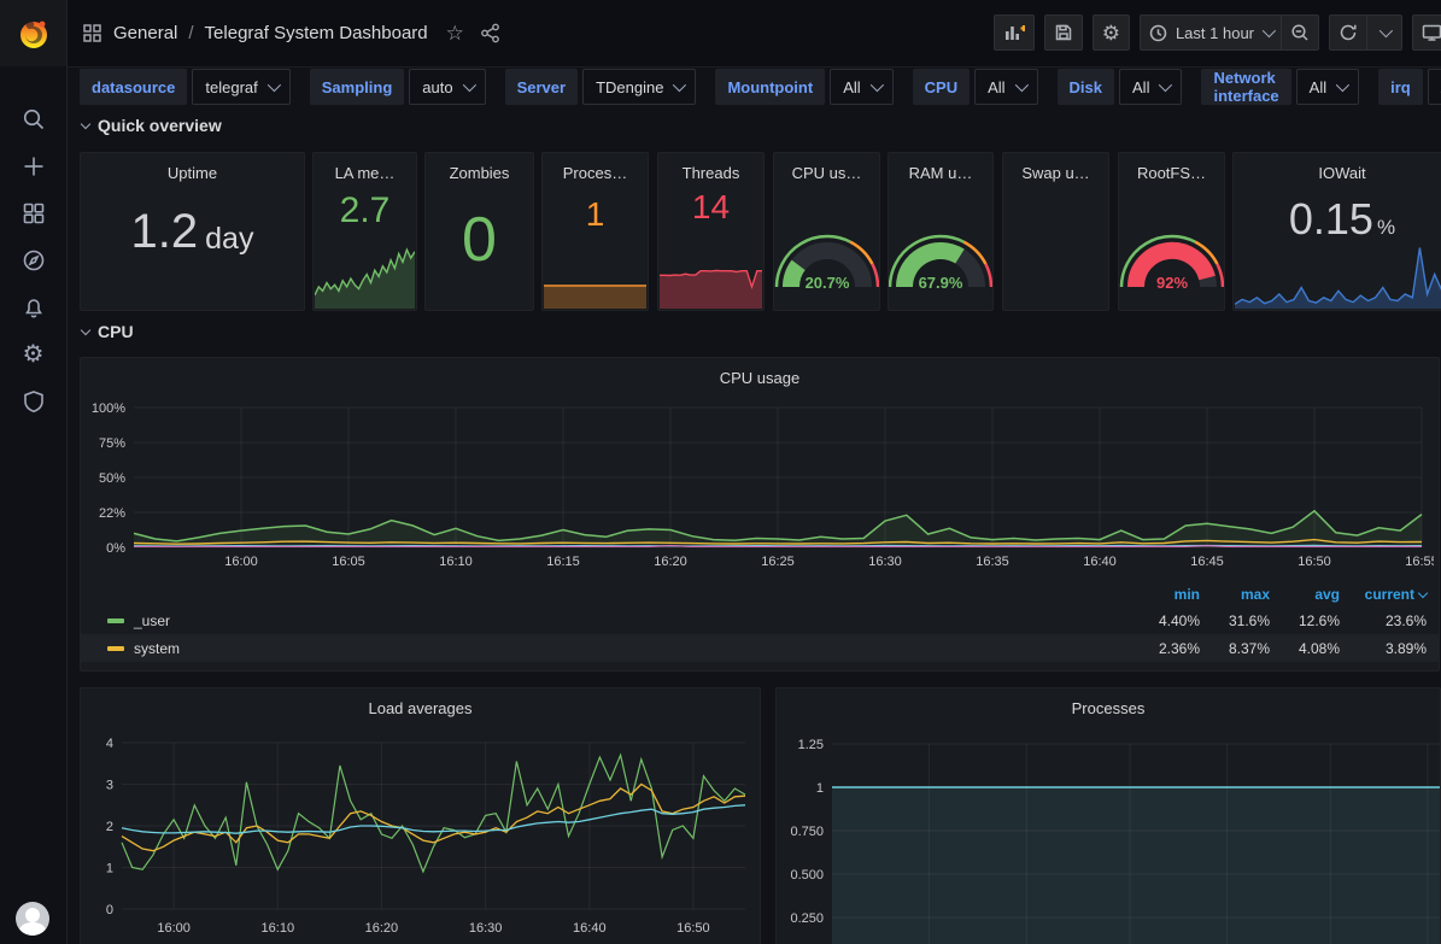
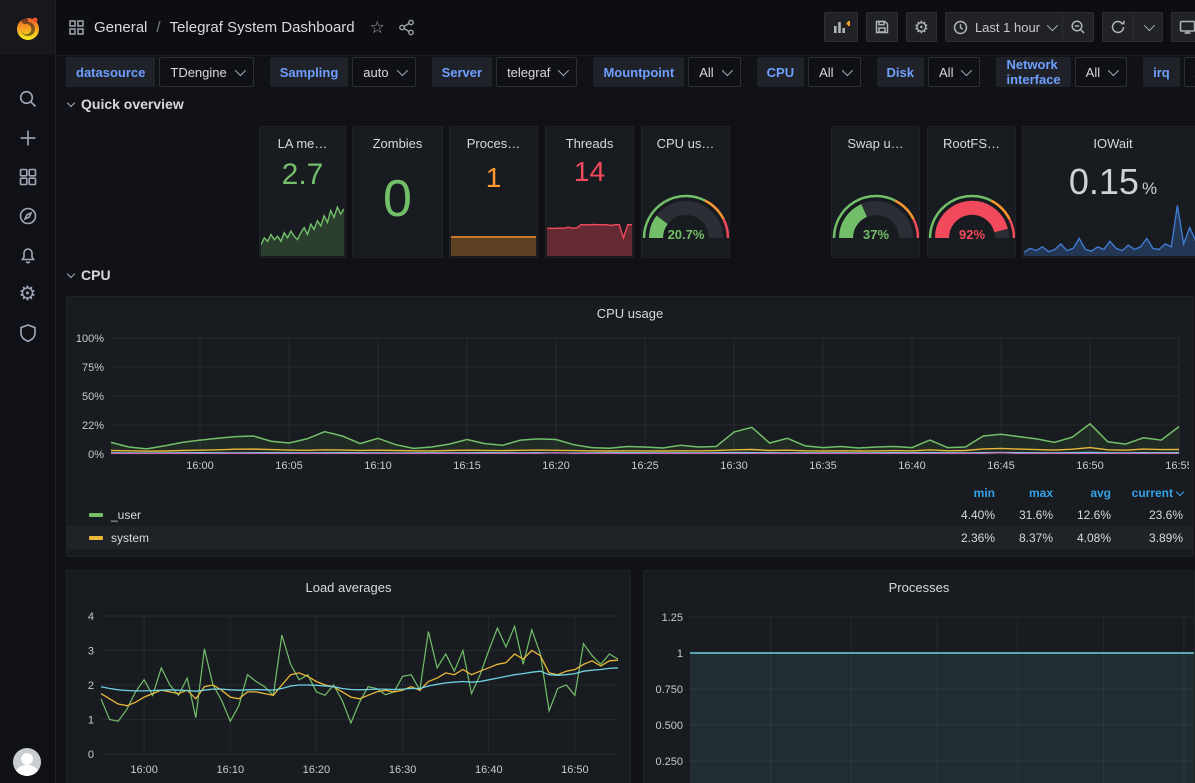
  ⚙
  General
  /
  Telegraf System Dashboard
  ☆
  ⚙
  Last 1 hour
  datasource
- telegraf
+ TDengine
  Sampling
  auto
  Server
- TDengine
+ telegraf
  Mountpoint
  All
  CPU
  All
  Disk
  All
  Network interface
  All
  irq
  Quick overview
  CPU
- Uptime
- 1.2
- day
  LA me…
  2.7
  Zombies
  0
  Proces…
  1
  Threads
  14
  CPU us…
  20.7%
- RAM u…
- 67.9%
  Swap u…
+ 37%
  RootFS…
  92%
  IOWait
  0.15
  %
  CPU usage
  0%
  22%
  50%
  75%
  100%
  16:00
  16:05
  16:10
  16:15
  16:20
  16:25
  16:30
  16:35
  16:40
  16:45
  16:50
  16:5
  min
  max
  avg
  current
  _user
  4.40%
  31.6%
  12.6%
  23.6%
  system
  2.36%
  8.37%
  4.08%
  3.89%
  Load averages
  0
  1
  2
  3
  4
  16:00
  16:10
  16:20
  16:30
  16:40
  16:50
  Processes
  0.250
  0.500
  0.750
  1
  1.25
